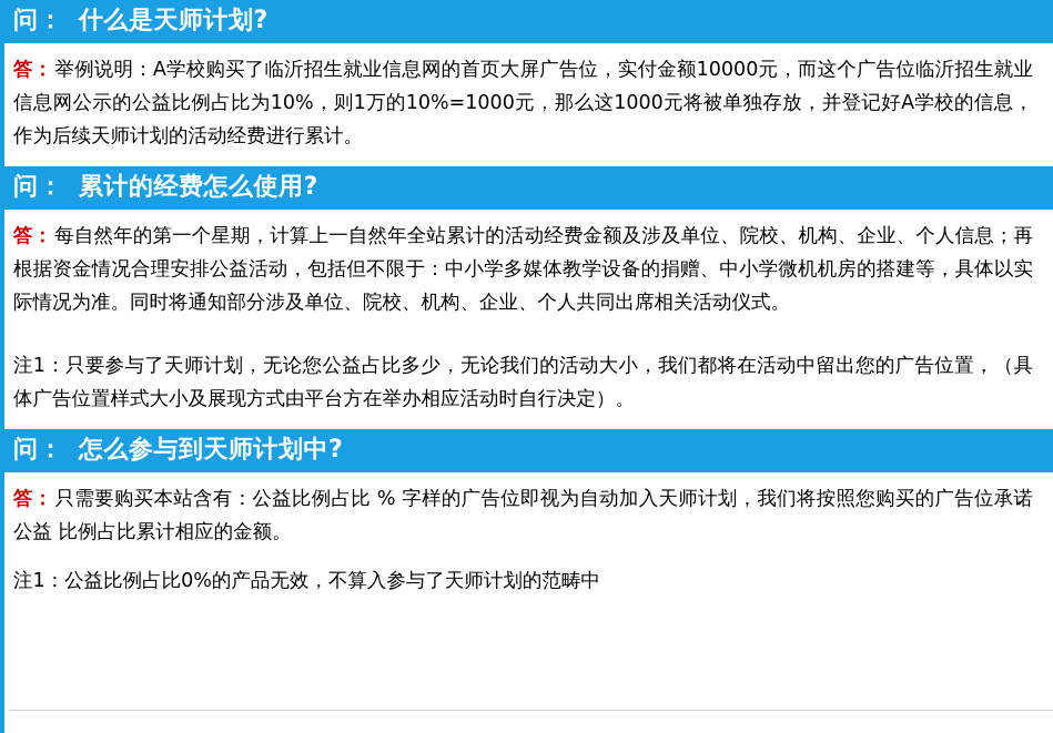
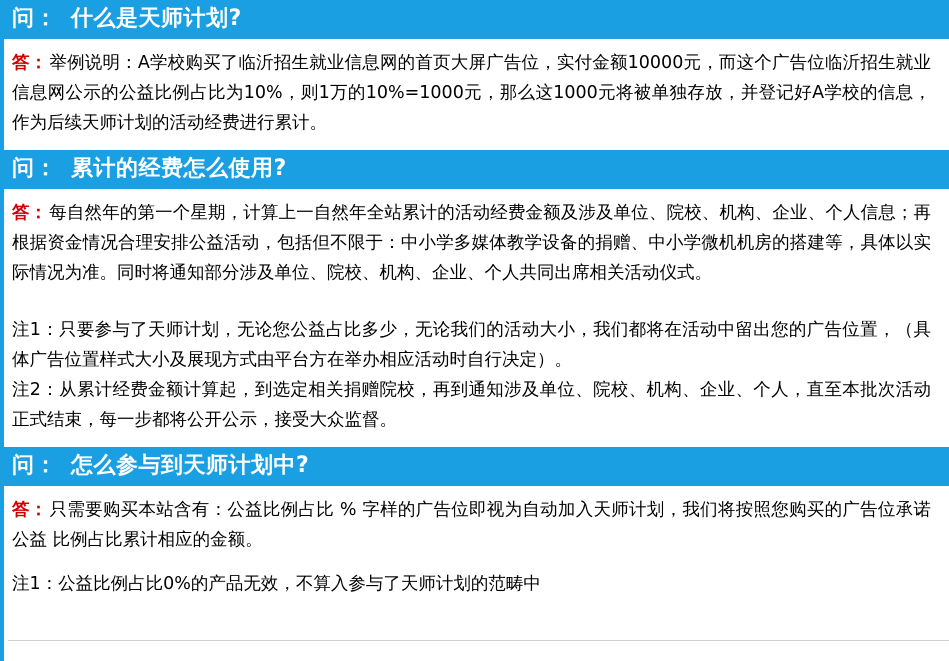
  问： 什么是天师计划?
  答：举例说明：A学校购买了临沂招生就业信息网的首页大屏广告位，实付金额10000元，而这个广告位临沂招生就业信息网公示的公益比例占比为10%，则1万的10%=1000元，那么这1000元将被单独存放，并登记好A学校的信息，作为后续天师计划的活动经费进行累计。
  问： 累计的经费怎么使用?
  答：每自然年的第一个星期，计算上一自然年全站累计的活动经费金额及涉及单位、院校、机构、企业、个人信息；再根据资金情况合理安排公益活动，包括但不限于：中小学多媒体教学设备的捐赠、中小学微机机房的搭建等，具体以实际情况为准。同时将通知部分涉及单位、院校、机构、企业、个人共同出席相关活动仪式。
  注1：只要参与了天师计划，无论您公益占比多少，无论我们的活动大小，我们都将在活动中留出您的广告位置，（具体广告位置样式大小及展现方式由平台方在举办相应活动时自行决定）。
+ 注2：从累计经费金额计算起，到选定相关捐赠院校，再到通知涉及单位、院校、机构、企业、个人，直至本批次活动正式结束，每一步都将公开公示，接受大众监督。
  问： 怎么参与到天师计划中?
  答：只需要购买本站含有：公益比例占比 % 字样的广告位即视为自动加入天师计划，我们将按照您购买的广告位承诺公益 比例占比累计相应的金额。
  注1：公益比例占比0%的产品无效，不算入参与了天师计划的范畴中
